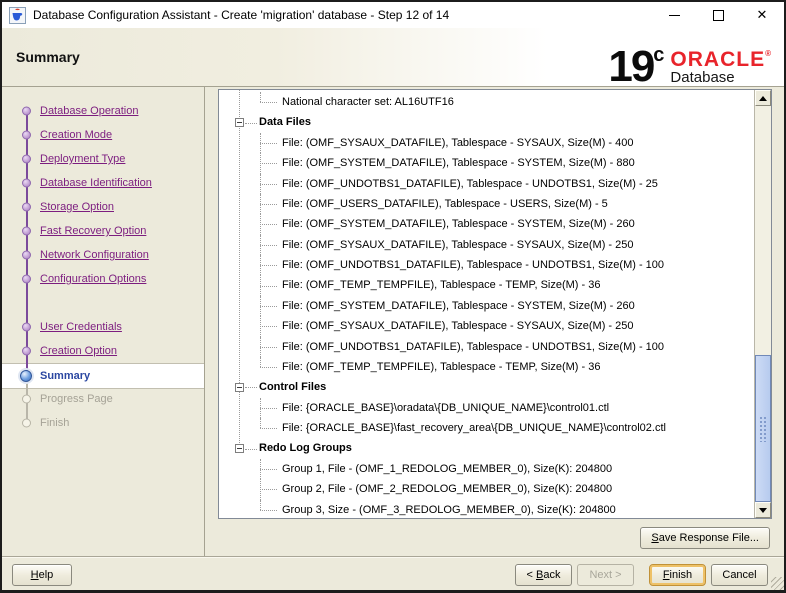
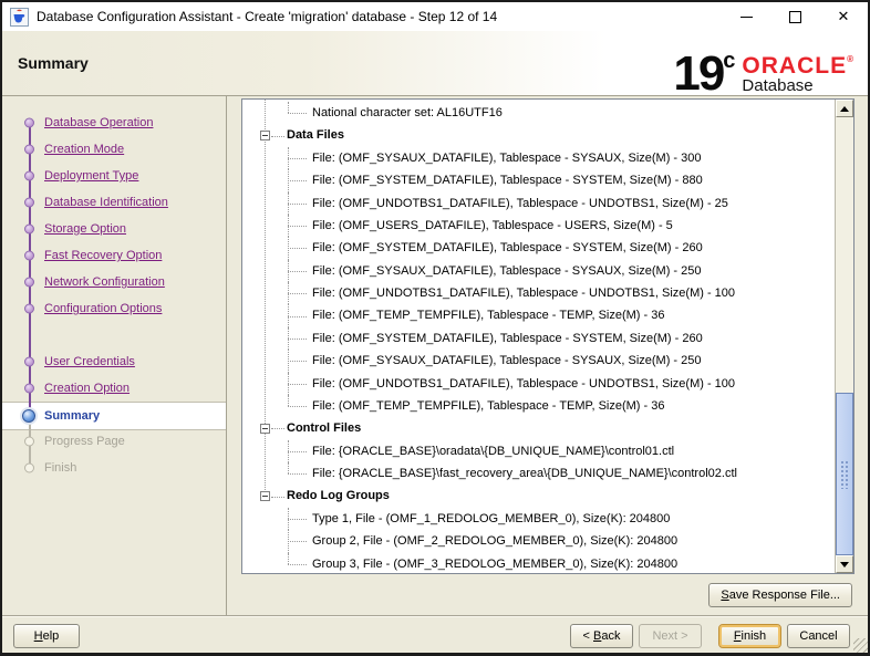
  Database Configuration Assistant - Create 'migration' database - Step 12 of 14
  ✕
  Summary
  19c
  ORACLE®
  Database
  Database Operation
  Creation Mode
  Deployment Type
  Database Identification
  Storage Option
  Fast Recovery Option
  Network Configuration
  Configuration Options
  User Credentials
  Creation Option
  Summary
  Progress Page
  Finish
  National character set: AL16UTF16
  Data Files
- File: (OMF_SYSAUX_DATAFILE), Tablespace - SYSAUX, Size(M) - 400
+ File: (OMF_SYSAUX_DATAFILE), Tablespace - SYSAUX, Size(M) - 300
  File: (OMF_SYSTEM_DATAFILE), Tablespace - SYSTEM, Size(M) - 880
  File: (OMF_UNDOTBS1_DATAFILE), Tablespace - UNDOTBS1, Size(M) - 25
  File: (OMF_USERS_DATAFILE), Tablespace - USERS, Size(M) - 5
  File: (OMF_SYSTEM_DATAFILE), Tablespace - SYSTEM, Size(M) - 260
  File: (OMF_SYSAUX_DATAFILE), Tablespace - SYSAUX, Size(M) - 250
  File: (OMF_UNDOTBS1_DATAFILE), Tablespace - UNDOTBS1, Size(M) - 100
  File: (OMF_TEMP_TEMPFILE), Tablespace - TEMP, Size(M) - 36
  File: (OMF_SYSTEM_DATAFILE), Tablespace - SYSTEM, Size(M) - 260
  File: (OMF_SYSAUX_DATAFILE), Tablespace - SYSAUX, Size(M) - 250
  File: (OMF_UNDOTBS1_DATAFILE), Tablespace - UNDOTBS1, Size(M) - 100
  File: (OMF_TEMP_TEMPFILE), Tablespace - TEMP, Size(M) - 36
  Control Files
  File: {ORACLE_BASE}\oradata\{DB_UNIQUE_NAME}\control01.ctl
  File: {ORACLE_BASE}\fast_recovery_area\{DB_UNIQUE_NAME}\control02.ctl
  Redo Log Groups
- Group 1, File - (OMF_1_REDOLOG_MEMBER_0), Size(K): 204800
+ Type 1, File - (OMF_1_REDOLOG_MEMBER_0), Size(K): 204800
  Group 2, File - (OMF_2_REDOLOG_MEMBER_0), Size(K): 204800
- Group 3, Size - (OMF_3_REDOLOG_MEMBER_0), Size(K): 204800
+ Group 3, File - (OMF_3_REDOLOG_MEMBER_0), Size(K): 204800
  Save Response File...
  Help
  < Back
  Next >
  Finish
  Cancel
